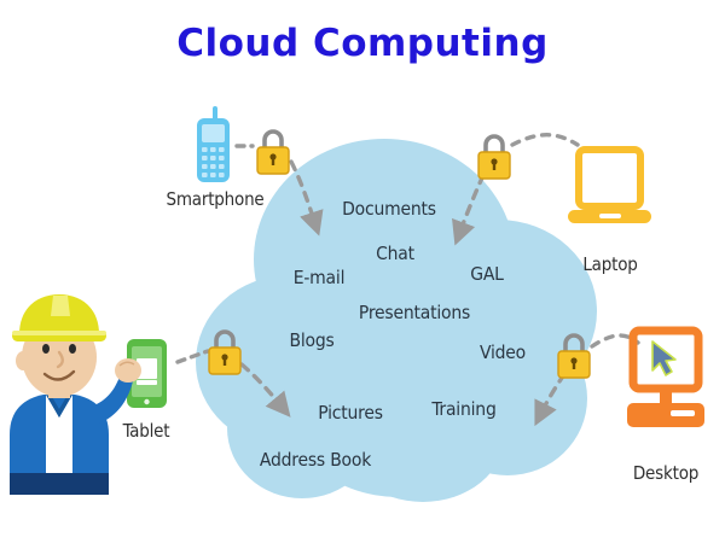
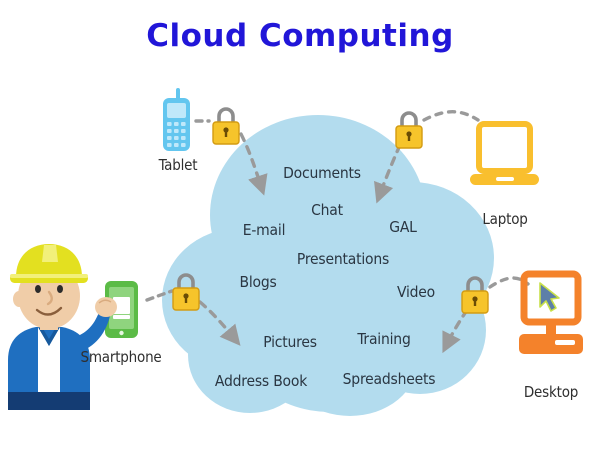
  Cloud Computing
  Documents
  Chat
  E-mail
  GAL
  Presentations
  Blogs
  Video
  Pictures
  Training
  Address Book
+ Spreadsheets
- Smartphone
+ Tablet
  Laptop
- Tablet
+ Smartphone
  Desktop
